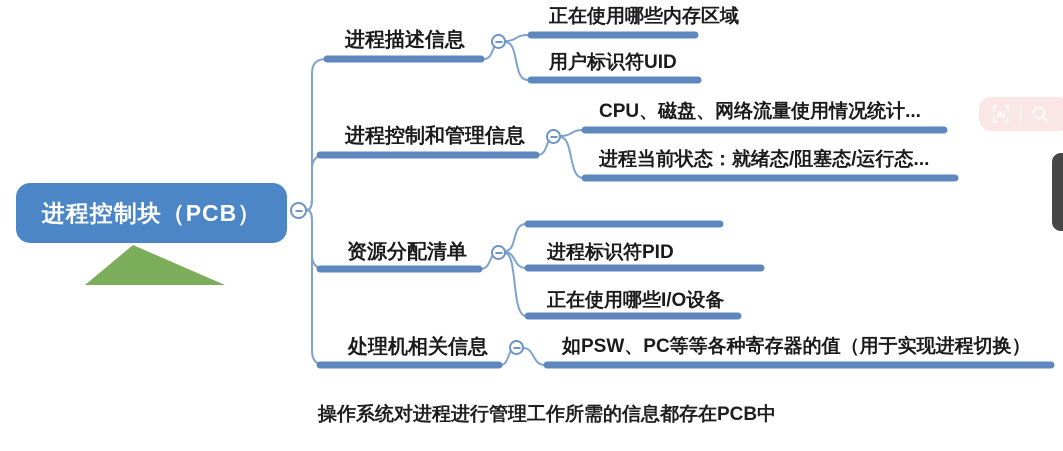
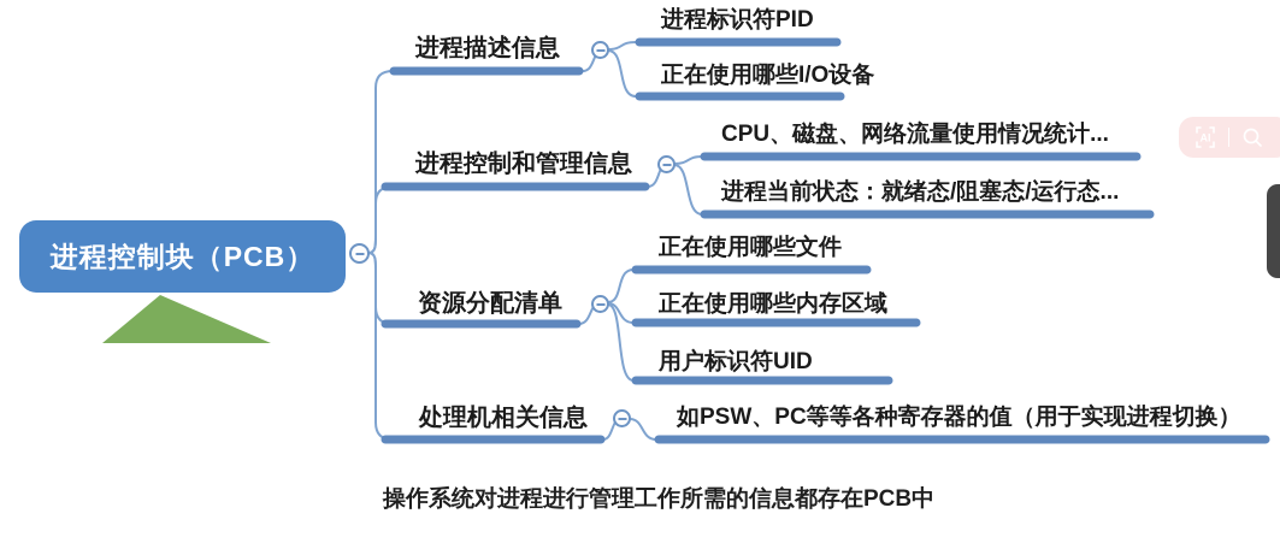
  进程控制块（PCB）
  进程描述信息
- 正在使用哪些内存区域
+ 进程标识符PID
- 用户标识符UID
+ 正在使用哪些I/O设备
  进程控制和管理信息
  CPU、磁盘、网络流量使用情况统计...
  进程当前状态：就绪态/阻塞态/运行态...
  资源分配清单
+ 正在使用哪些文件
- 进程标识符PID
+ 正在使用哪些内存区域
- 正在使用哪些I/O设备
+ 用户标识符UID
  处理机相关信息
  如PSW、PC等等各种寄存器的值（用于实现进程切换）
  操作系统对进程进行管理工作所需的信息都存在PCB中
  AI
